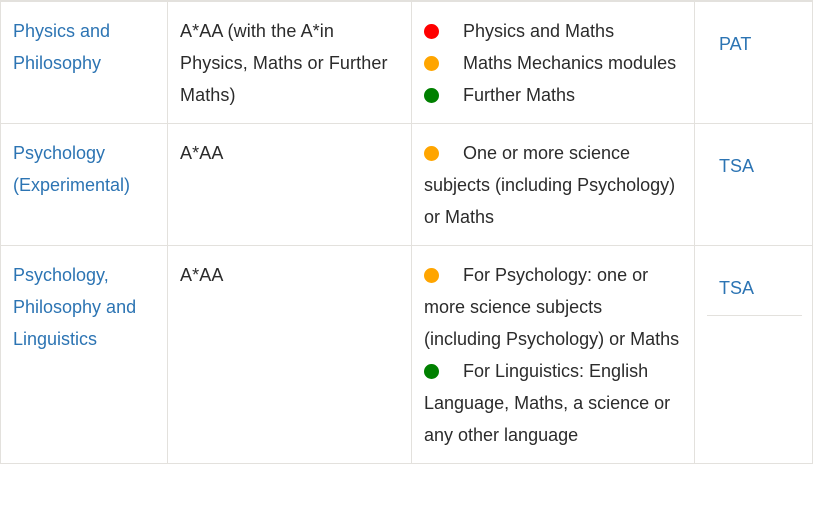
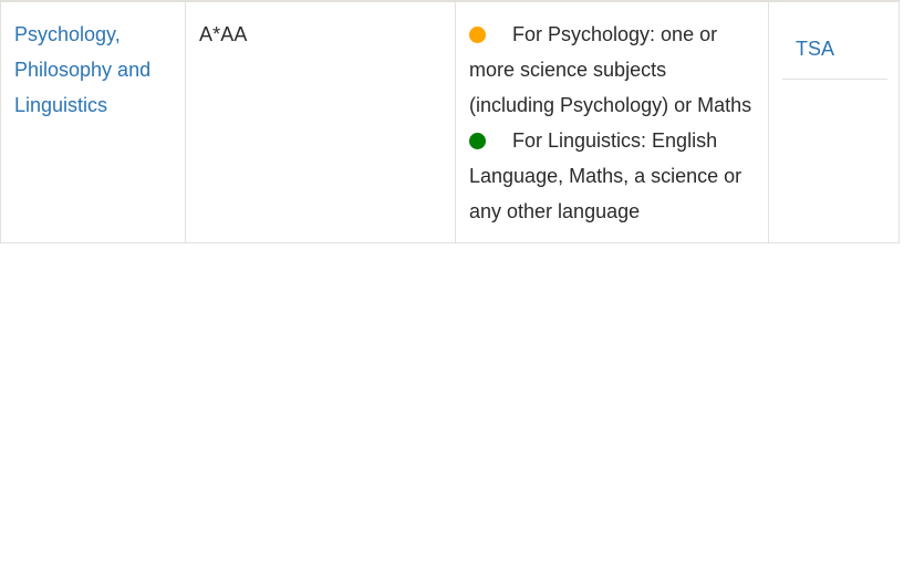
- Physics and Philosophy	A*AA (with the A*in Physics, Maths or Further Maths)	Physics and MathsMaths Mechanics modulesFurther Maths	PAT
- Psychology (Experimental)	A*AA	One or more science subjects (including Psychology) or Maths	TSA
  Psychology, Philosophy and Linguistics	A*AA	For Psychology: one or more science subjects (including Psychology) or MathsFor Linguistics: English Language, Maths, a science or any other language	TSA
